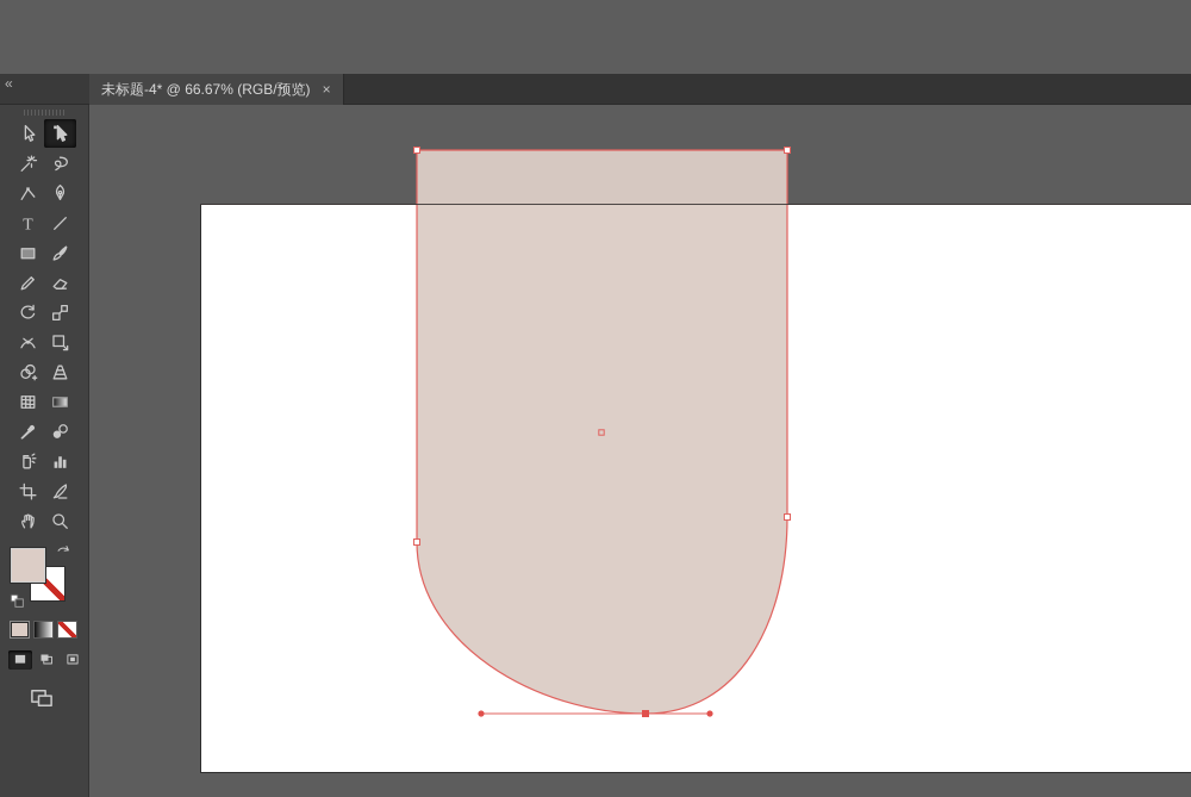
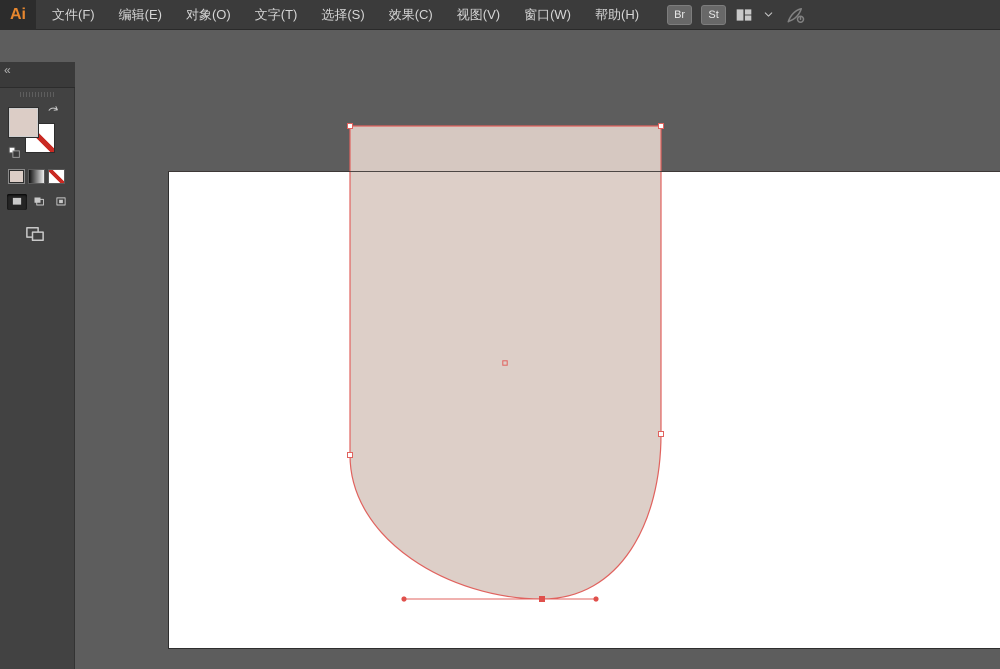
+ Ai
+ 文件(F)
+ 编辑(E)
+ 对象(O)
+ 文字(T)
+ 选择(S)
+ 效果(C)
+ 视图(V)
+ 窗口(W)
+ 帮助(H)
+ Br
+ St
  «
- 未标题-4* @ 66.67% (RGB/预览)
- ×
- T
